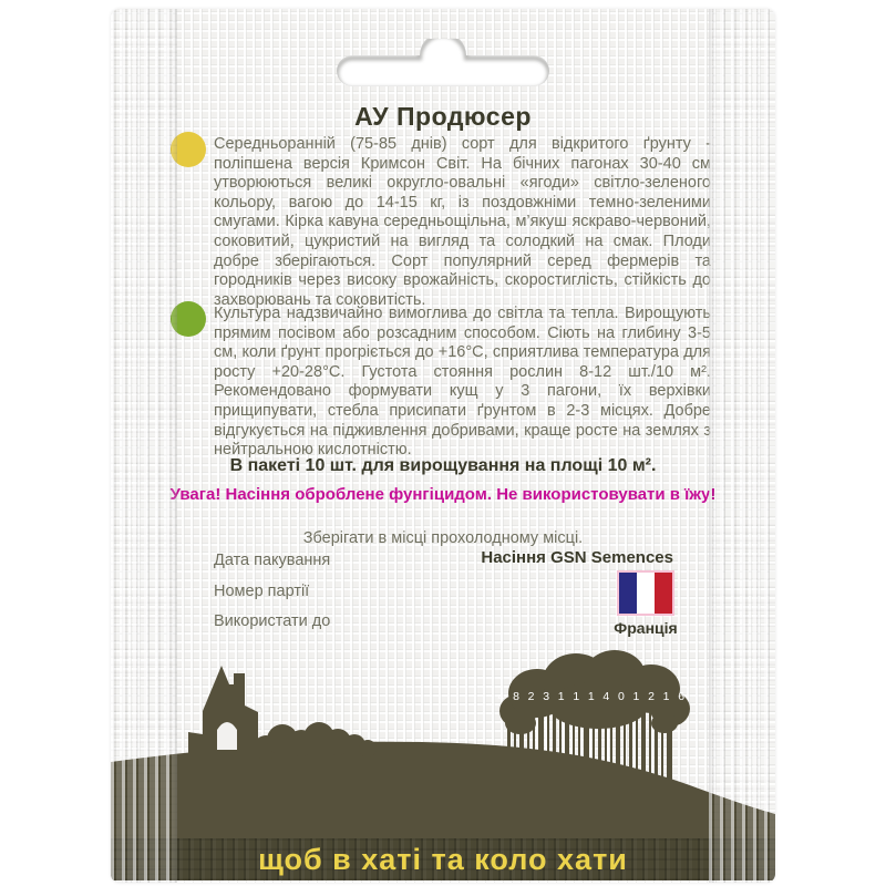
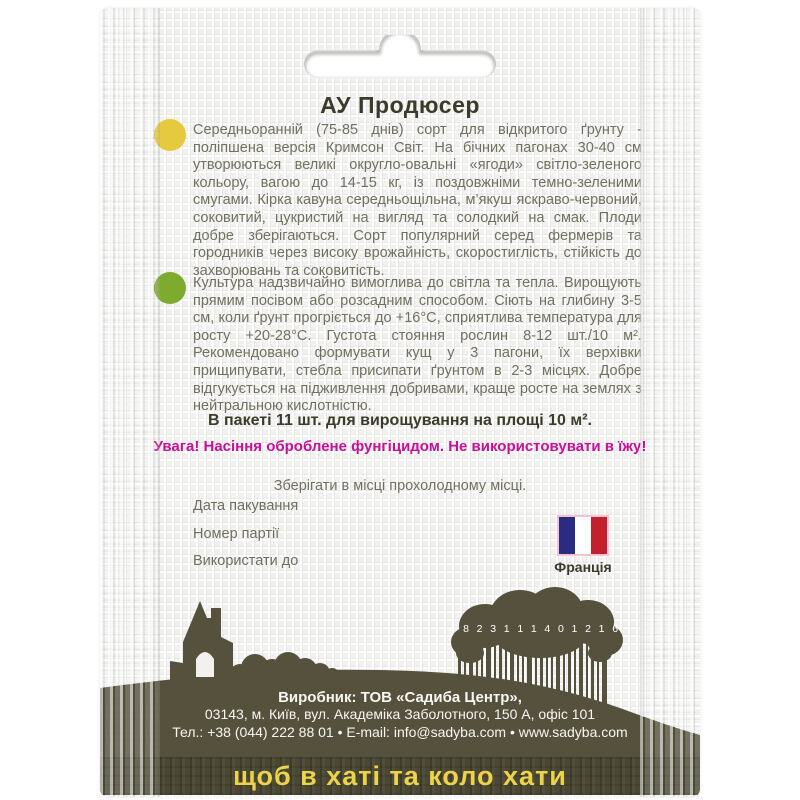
  АУ Продюсер
  Середньоранній (75-85 днів) сорт для відкритого ґрунту поліпшена версія Кримсон Світ. На бічних пагонах 30-40 см утворюються великі округло-овальні «ягоди» світло-зеленого кольору, вагою до 14-15 кг, із поздовжніми темно-зеленими смугами. Кірка кавуна середньощільна, м’якуш яскраво-червоний соковитий, цукристий на вигляд та солодкий на смак. Плоди добре зберігаються. Сорт популярний серед фермерів та городників через високу врожайність, скоростиглість, стійкість до захворювань та соковитість.
  Культура надзвичайно вимоглива до світла та тепла. Вирощують прямим посівом або розсадним способом. Сіють на глибину 3-5 см, коли ґрунт прогріється до +16°С, сприятлива температура для росту +20-28°С. Густота стояння рослин 8-12 шт./10 м² Рекомендовано формувати кущ у 3 пагони, їх верхівки прищипувати, стебла присипати ґрунтом в 2-3 місцях. Добре відгукується на підживлення добривами, краще росте на землях з нейтральною кислотністю.
- В пакеті 10 шт. для вирощування на площі 10 м².
+ В пакеті 11 шт. для вирощування на площі 10 м².
  вага! Насіння оброблене фунгіцидом. Не використовувати в їжу
  Зберігати в місці прохолодному місці.
  Дата пакування
  Номер партії
  Використати до
- Насіння GSN Semences
  Франція
  4 8 2 3 1 1 1 4 0 1 2 1 6
+ Виробник: ТОВ «Садиба Центр»,
+ 03143, м. Київ, вул. Академіка Заболотного, 150 А, офіс 101
+ Тел.: +38 (044) 222 88 01 • E-mail: info@sadyba.com • www.sadyba.com
  щоб в хаті та коло хати
